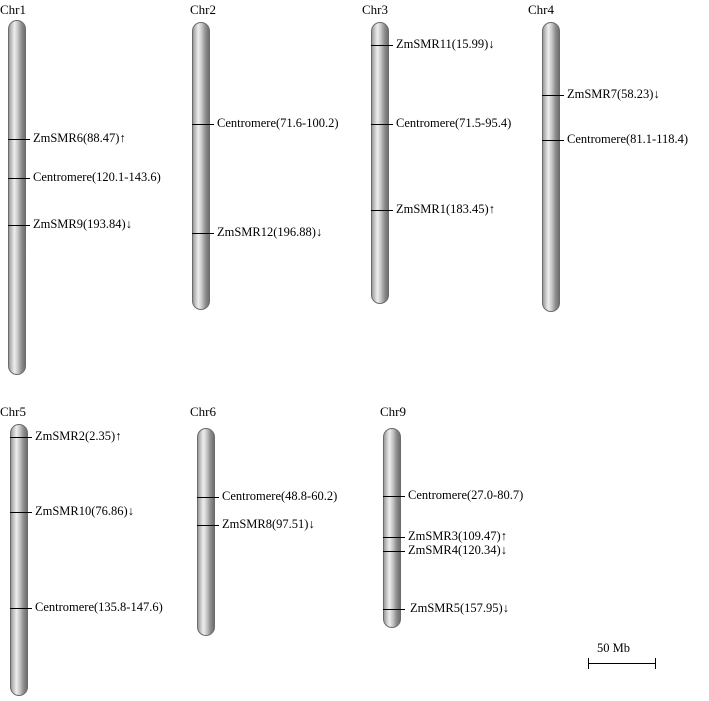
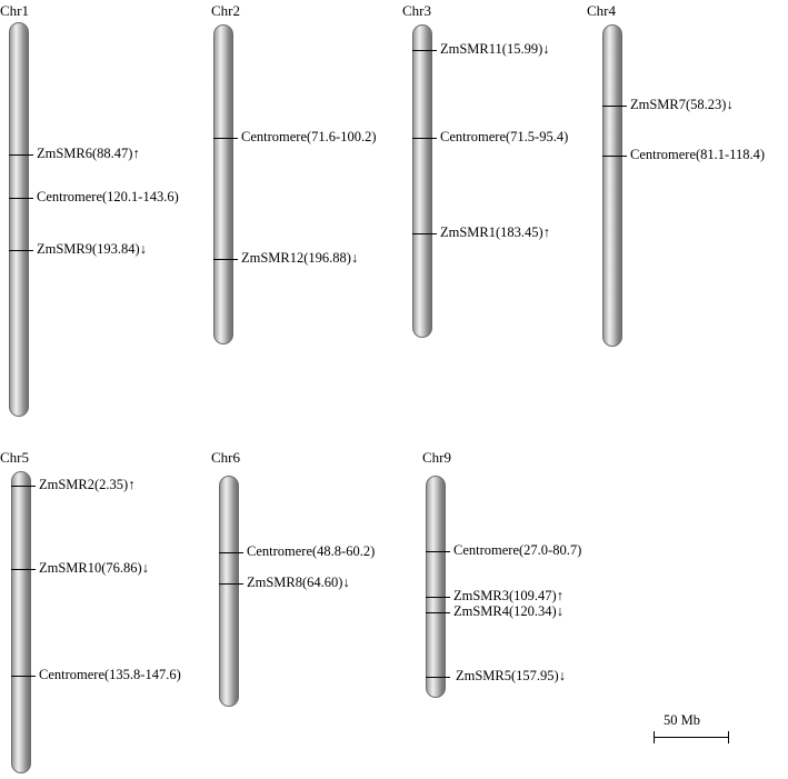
  Chr1
  ZmSMR6(88.47)↑
  Centromere(120.1-143.6)
  ZmSMR9(193.84)↓
  Chr2
  Centromere(71.6-100.2)
  ZmSMR12(196.88)↓
  Chr3
  ZmSMR11(15.99)↓
  Centromere(71.5-95.4)
  ZmSMR1(183.45)↑
  Chr4
  ZmSMR7(58.23)↓
  Centromere(81.1-118.4)
  Chr5
  ZmSMR2(2.35)↑
  ZmSMR10(76.86)↓
  Centromere(135.8-147.6)
  Chr6
  Centromere(48.8-60.2)
- ZmSMR8(97.51)↓
+ ZmSMR8(64.60)↓
  Chr9
  Centromere(27.0-80.7)
  ZmSMR3(109.47)↑
  ZmSMR4(120.34)↓
  ZmSMR5(157.95)↓
  50 Mb
